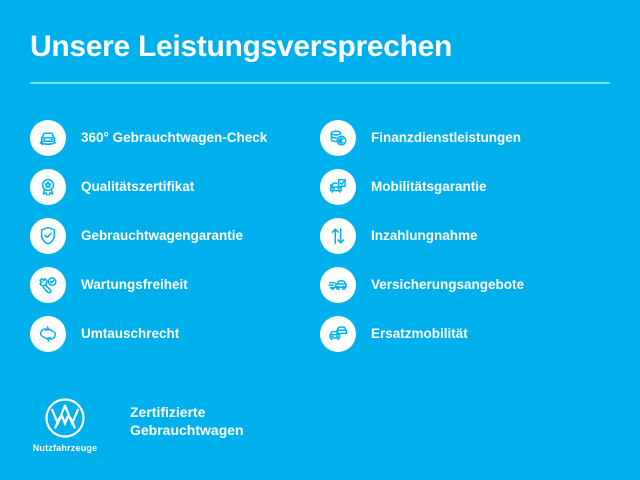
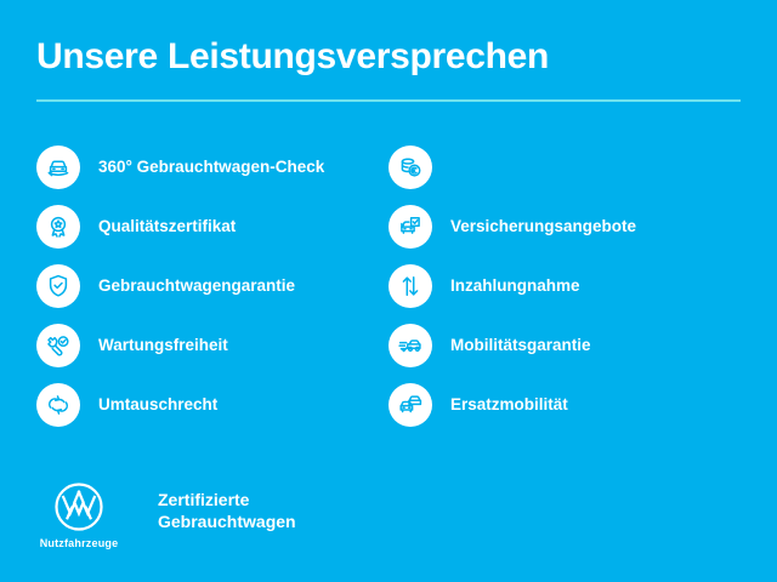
  Unsere Leistungsversprechen
  360° Gebrauchtwagen-Check
  Qualitätszertifikat
  Gebrauchtwagengarantie
  Wartungsfreiheit
  Umtauschrecht
- Finanzdienstleistungen
- Mobilitätsgarantie
+ Versicherungsangebote
  Inzahlungnahme
- Versicherungsangebote
+ Mobilitätsgarantie
  Ersatzmobilität
  Nutzfahrzeuge
  Zertifizierte
  Gebrauchtwagen
